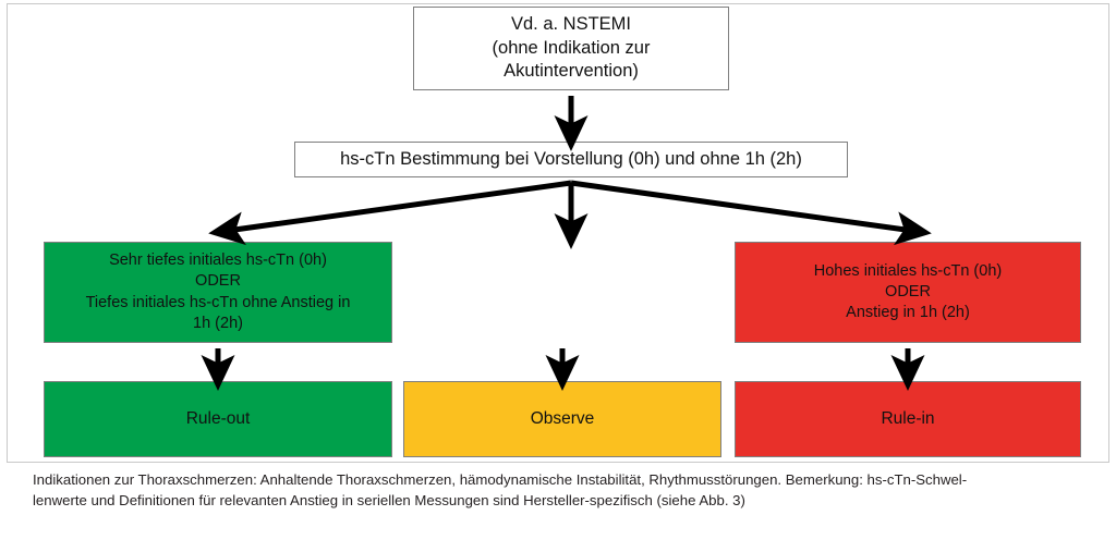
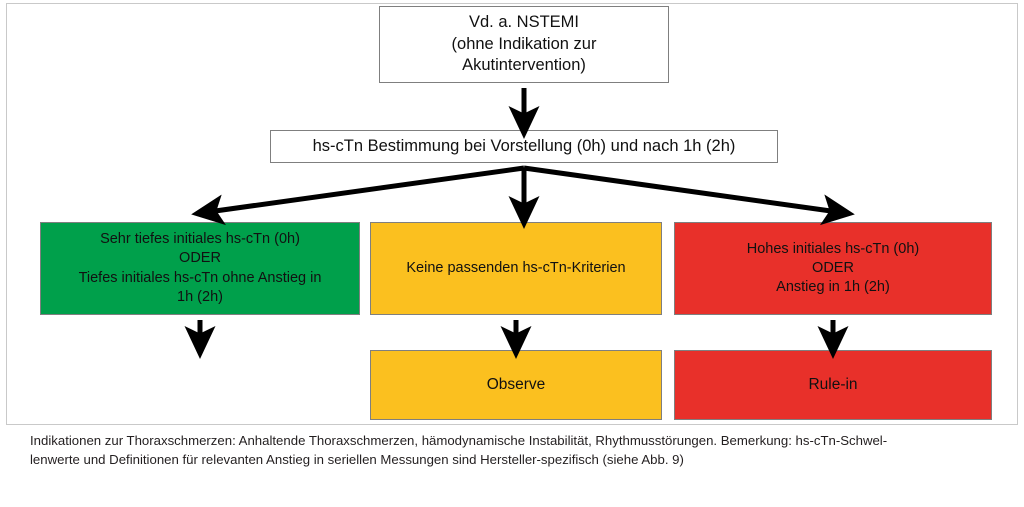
  Vd. a. NSTEMI
  (ohne Indikation zur
  Akutintervention)
- hs-cTn Bestimmung bei Vorstellung (0h) und ohne 1h (2h)
+ hs-cTn Bestimmung bei Vorstellung (0h) und nach 1h (2h)
  Sehr tiefes initiales hs-cTn (0h)
  ODER
  Tiefes initiales hs-cTn ohne Anstieg in
  1h (2h)
+ Keine passenden hs-cTn-Kriterien
  Hohes initiales hs-cTn (0h)
  ODER
  Anstieg in 1h (2h)
- Rule-out
  Observe
  Rule-in
  Indikationen zur Thoraxschmerzen: Anhaltende Thoraxschmerzen, hämodynamische Instabilität, Rhythmusstörungen. Bemerkung: hs-cTn-Schwel-
- lenwerte und Definitionen für relevanten Anstieg in seriellen Messungen sind Hersteller-spezifisch (siehe Abb. 3)
+ lenwerte und Definitionen für relevanten Anstieg in seriellen Messungen sind Hersteller-spezifisch (siehe Abb. 9)
